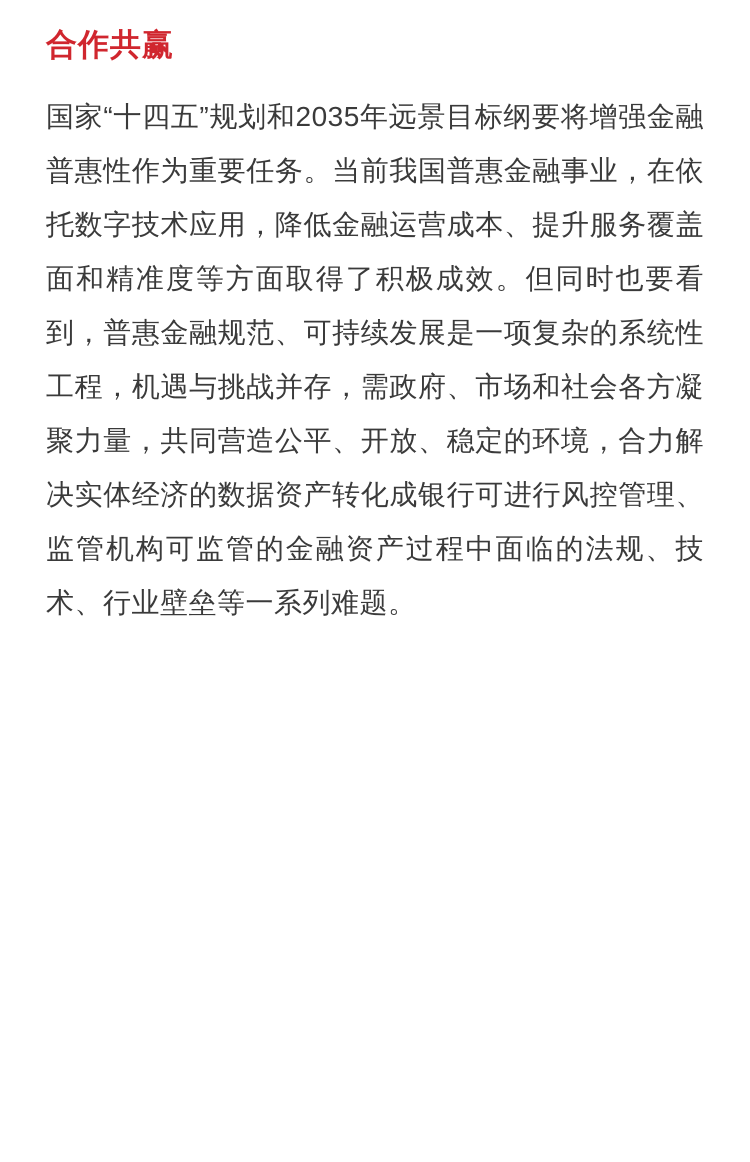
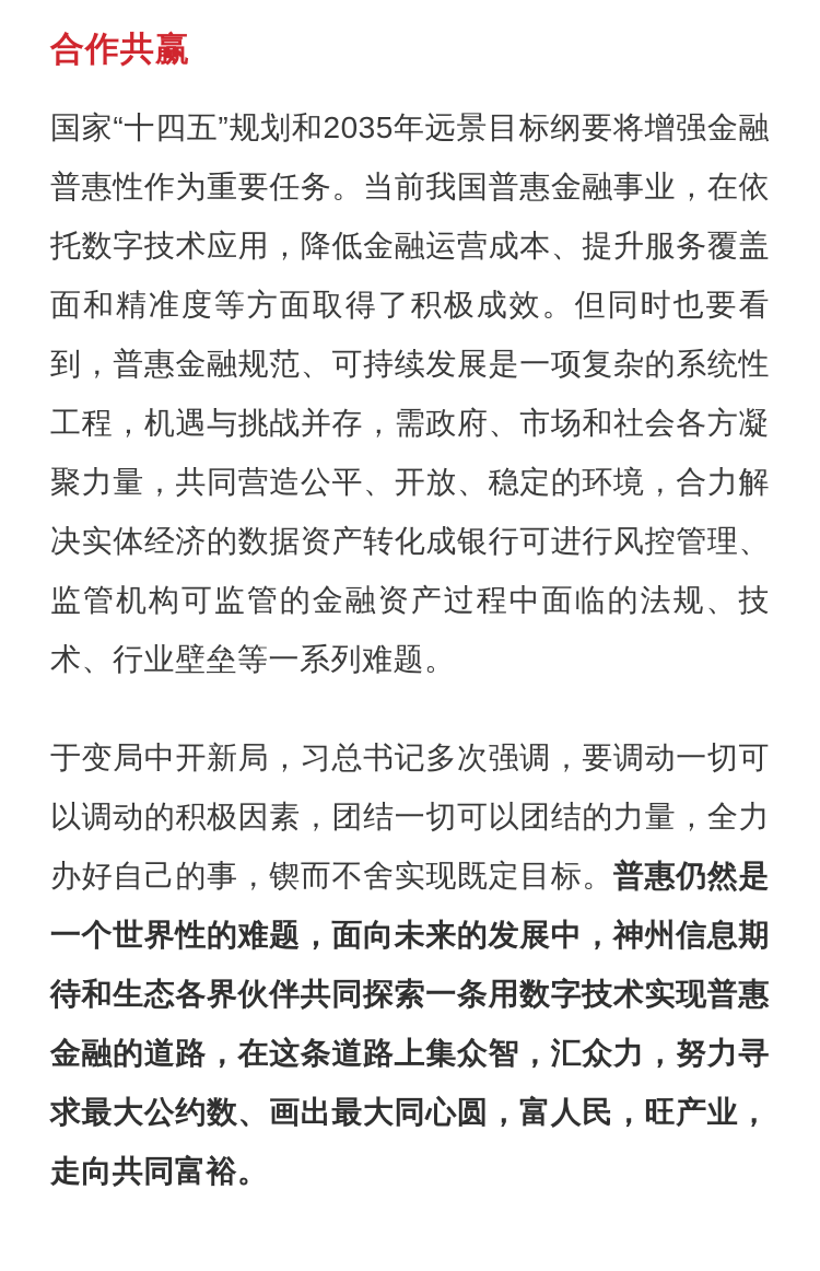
  合作共赢
  国家“十四五”规划和2035年远景目标纲要将增强金融普惠性作为重要任务。当前我国普惠金融事业，在依托数字技术应用，降低金融运营成本、提升服务覆盖面和精准度等方面取得了积极成效。但同时也要看到，普惠金融规范、可持续发展是一项复杂的系统性工程，机遇与挑战并存，需政府、市场和社会各方凝聚力量，共同营造公平、开放、稳定的环境，合力解决实体经济的数据资产转化成银行可进行风控管理、监管机构可监管的金融资产过程中面临的法规、技术、行业壁垒等一系列难题。
+ 于变局中开新局，习总书记多次强调，要调动一切可以调动的积极因素，团结一切可以团结的力量，全力办好自己的事，锲而不舍实现既定目标。普惠仍然是一个世界性的难题，面向未来的发展中，神州信息期待和生态各界伙伴共同探索一条用数字技术实现普惠金融的道路，在这条道路上集众智，汇众力，努力寻求最大公约数、画出最大同心圆，富人民，旺产业，走向共同富裕。
